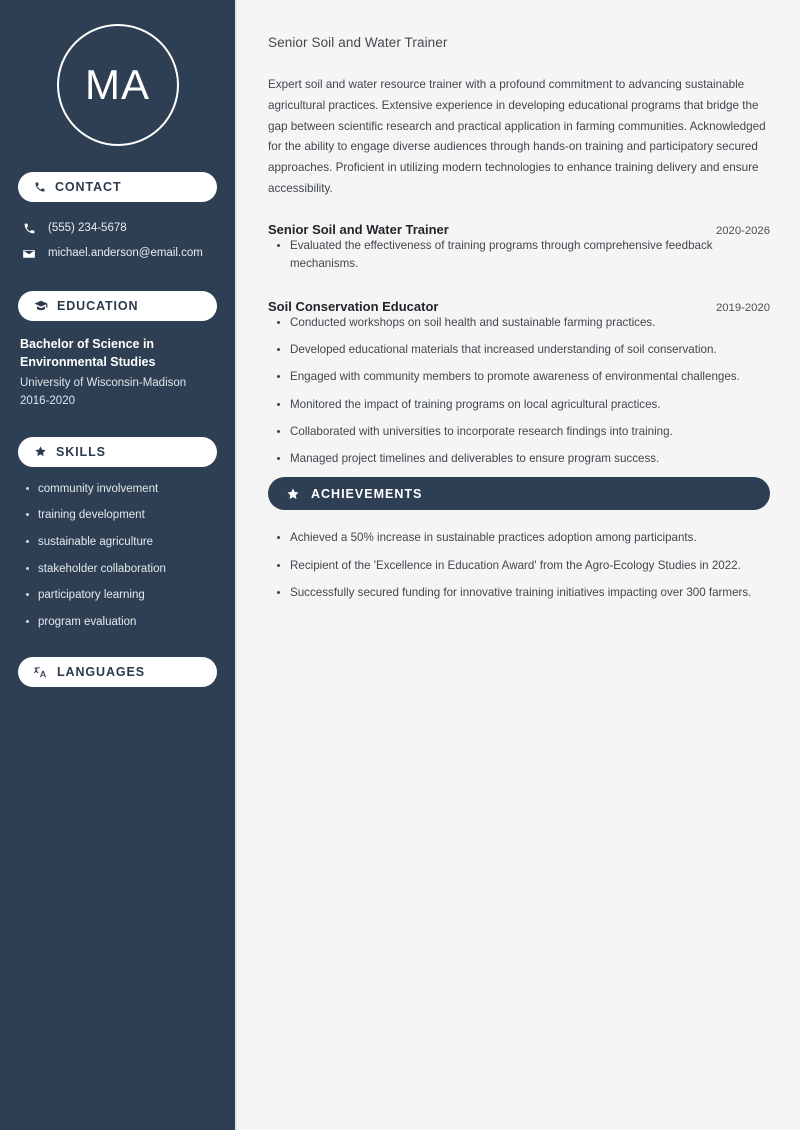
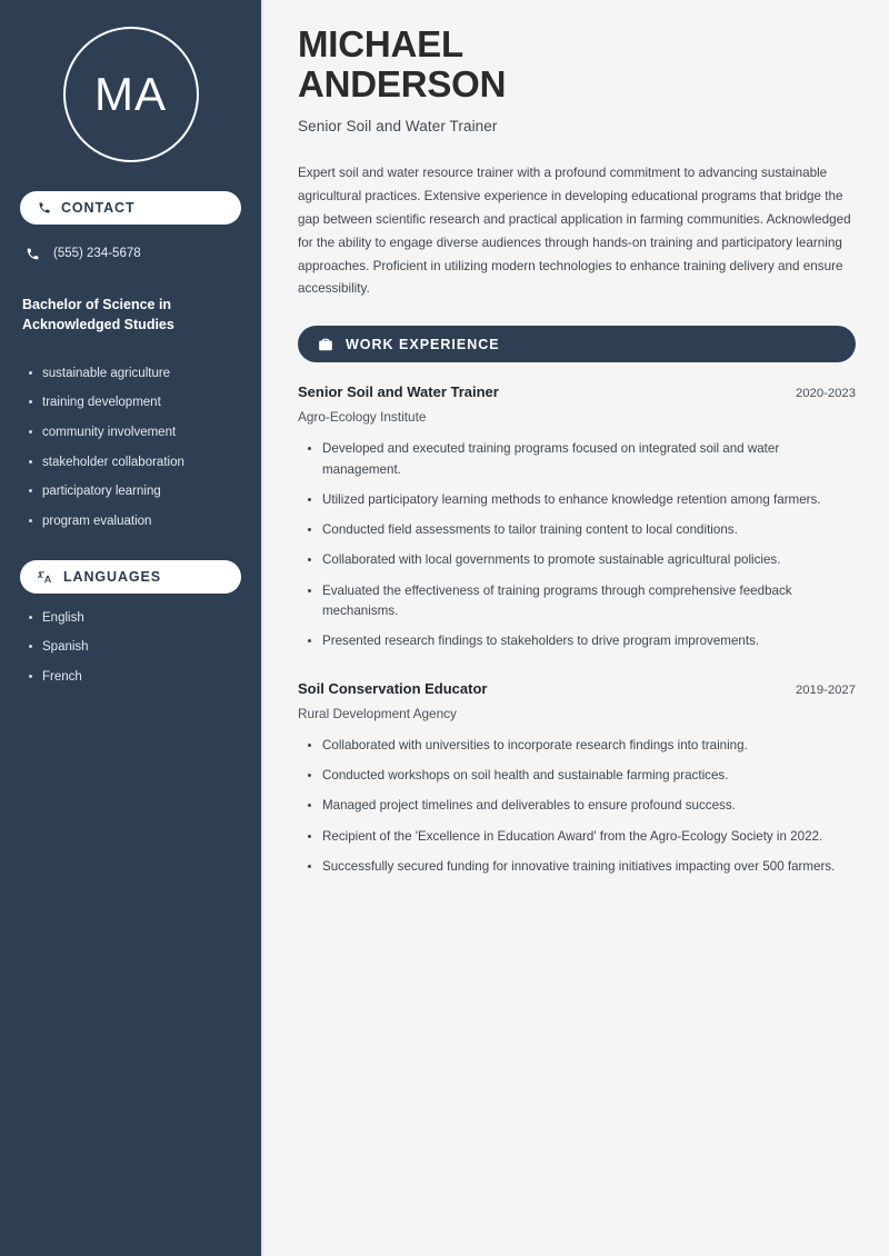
  MA
  CONTACT
  (555) 234-5678
- michael.anderson@email.com
- EDUCATION
- Bachelor of Science in Environmental Studies
+ Bachelor of Science in Acknowledged Studies
- University of Wisconsin-Madison
- 2016-2020
- SKILLS
- community involvement
+ sustainable agriculture
  training development
- sustainable agriculture
+ community involvement
  stakeholder collaboration
  participatory learning
  program evaluation
  LANGUAGES
+ English
+ Spanish
+ French
+ MICHAEL
+ ANDERSON
  Senior Soil and Water Trainer
- Expert soil and water resource trainer with a profound commitment to advancing sustainable agricultural practices. Extensive experience in developing educational programs that bridge the gap between scientific research and practical application in farming communities. Acknowledged for the ability to engage diverse audiences through hands-on training and participatory secured approaches. Proficient in utilizing modern technologies to enhance training delivery and ensure accessibility.
+ Expert soil and water resource trainer with a profound commitment to advancing sustainable agricultural practices. Extensive experience in developing educational programs that bridge the gap between scientific research and practical application in farming communities. Acknowledged for the ability to engage diverse audiences through hands-on training and participatory learning approaches. Proficient in utilizing modern technologies to enhance training delivery and ensure accessibility.
+ WORK EXPERIENCE
  Senior Soil and Water Trainer
- 2020-2026
+ 2020-2023
+ Agro-Ecology Institute
+ Developed and executed training programs focused on integrated soil and water management.
+ Utilized participatory learning methods to enhance knowledge retention among farmers.
+ Conducted field assessments to tailor training content to local conditions.
+ Collaborated with local governments to promote sustainable agricultural policies.
  Evaluated the effectiveness of training programs through comprehensive feedback mechanisms.
+ Presented research findings to stakeholders to drive program improvements.
  Soil Conservation Educator
- 2019-2020
+ 2019-2027
+ Rural Development Agency
- Conducted workshops on soil health and sustainable farming practices.
+ Collaborated with universities to incorporate research findings into training.
- Developed educational materials that increased understanding of soil conservation.
- Engaged with community members to promote awareness of environmental challenges.
- Monitored the impact of training programs on local agricultural practices.
- Collaborated with universities to incorporate research findings into training.
+ Conducted workshops on soil health and sustainable farming practices.
- Managed project timelines and deliverables to ensure program success.
+ Managed project timelines and deliverables to ensure profound success.
- ACHIEVEMENTS
- Achieved a 50% increase in sustainable practices adoption among participants.
- Recipient of the 'Excellence in Education Award' from the Agro-Ecology Studies in 2022.
+ Recipient of the 'Excellence in Education Award' from the Agro-Ecology Society in 2022.
- Successfully secured funding for innovative training initiatives impacting over 300 farmers.
+ Successfully secured funding for innovative training initiatives impacting over 500 farmers.
